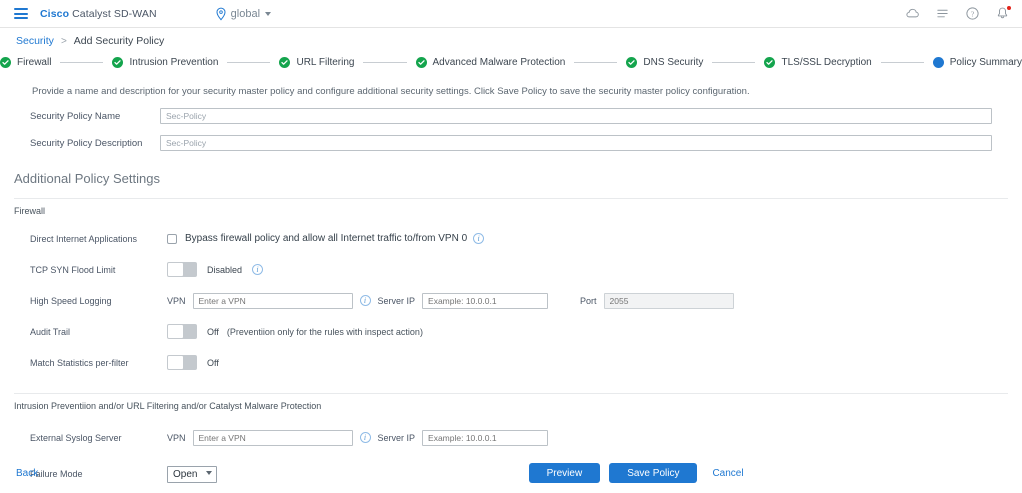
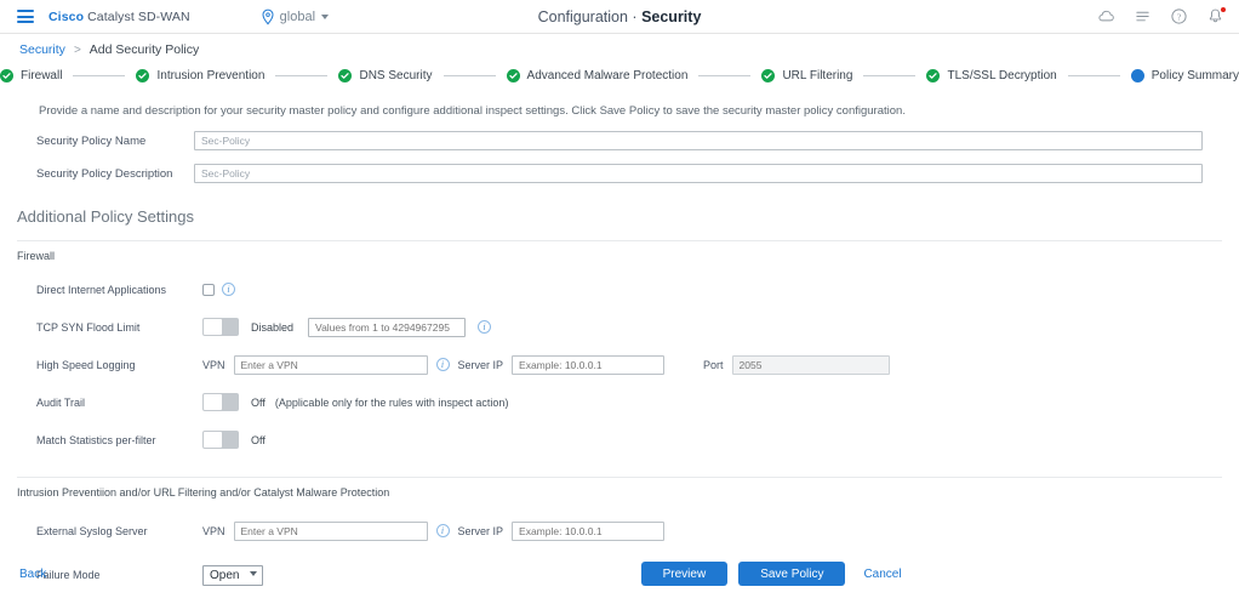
  Cisco Catalyst SD-WAN
  global
+ Configuration · Security
  ?
  Security
  >
  Add Security Policy
  Firewall
  Intrusion Prevention
- URL Filtering
+ DNS Security
  Advanced Malware Protection
- DNS Security
+ URL Filtering
  TLS/SSL Decryption
  Policy Summary
- Provide a name and description for your security master policy and configure additional security settings. Click Save Policy to save the security master policy configuration.
+ Provide a name and description for your security master policy and configure additional inspect settings. Click Save Policy to save the security master policy configuration.
  Security Policy Name
  Sec-Policy
  Security Policy Description
  Sec-Policy
  Additional Policy Settings
  Firewall
  Direct Internet Applications
- Bypass firewall policy and allow all Internet traffic to/from VPN 0
  i
  TCP SYN Flood Limit
  Disabled
+ Values from 1 to 4294967295
  i
  High Speed Logging
  VPN
  Enter a VPN
  i
  Server IP
  Example: 10.0.0.1
  Port
  2055
  Audit Trail
  Off
- (Preventiion only for the rules with inspect action)
+ (Applicable only for the rules with inspect action)
  Match Statistics per-filter
  Off
  Intrusion Preventiion and/or URL Filtering and/or Catalyst Malware Protection
  External Syslog Server
  VPN
  Enter a VPN
  i
  Server IP
  Example: 10.0.0.1
  Failure Mode
  Open
  Back
  Preview
  Save Policy
  Cancel
